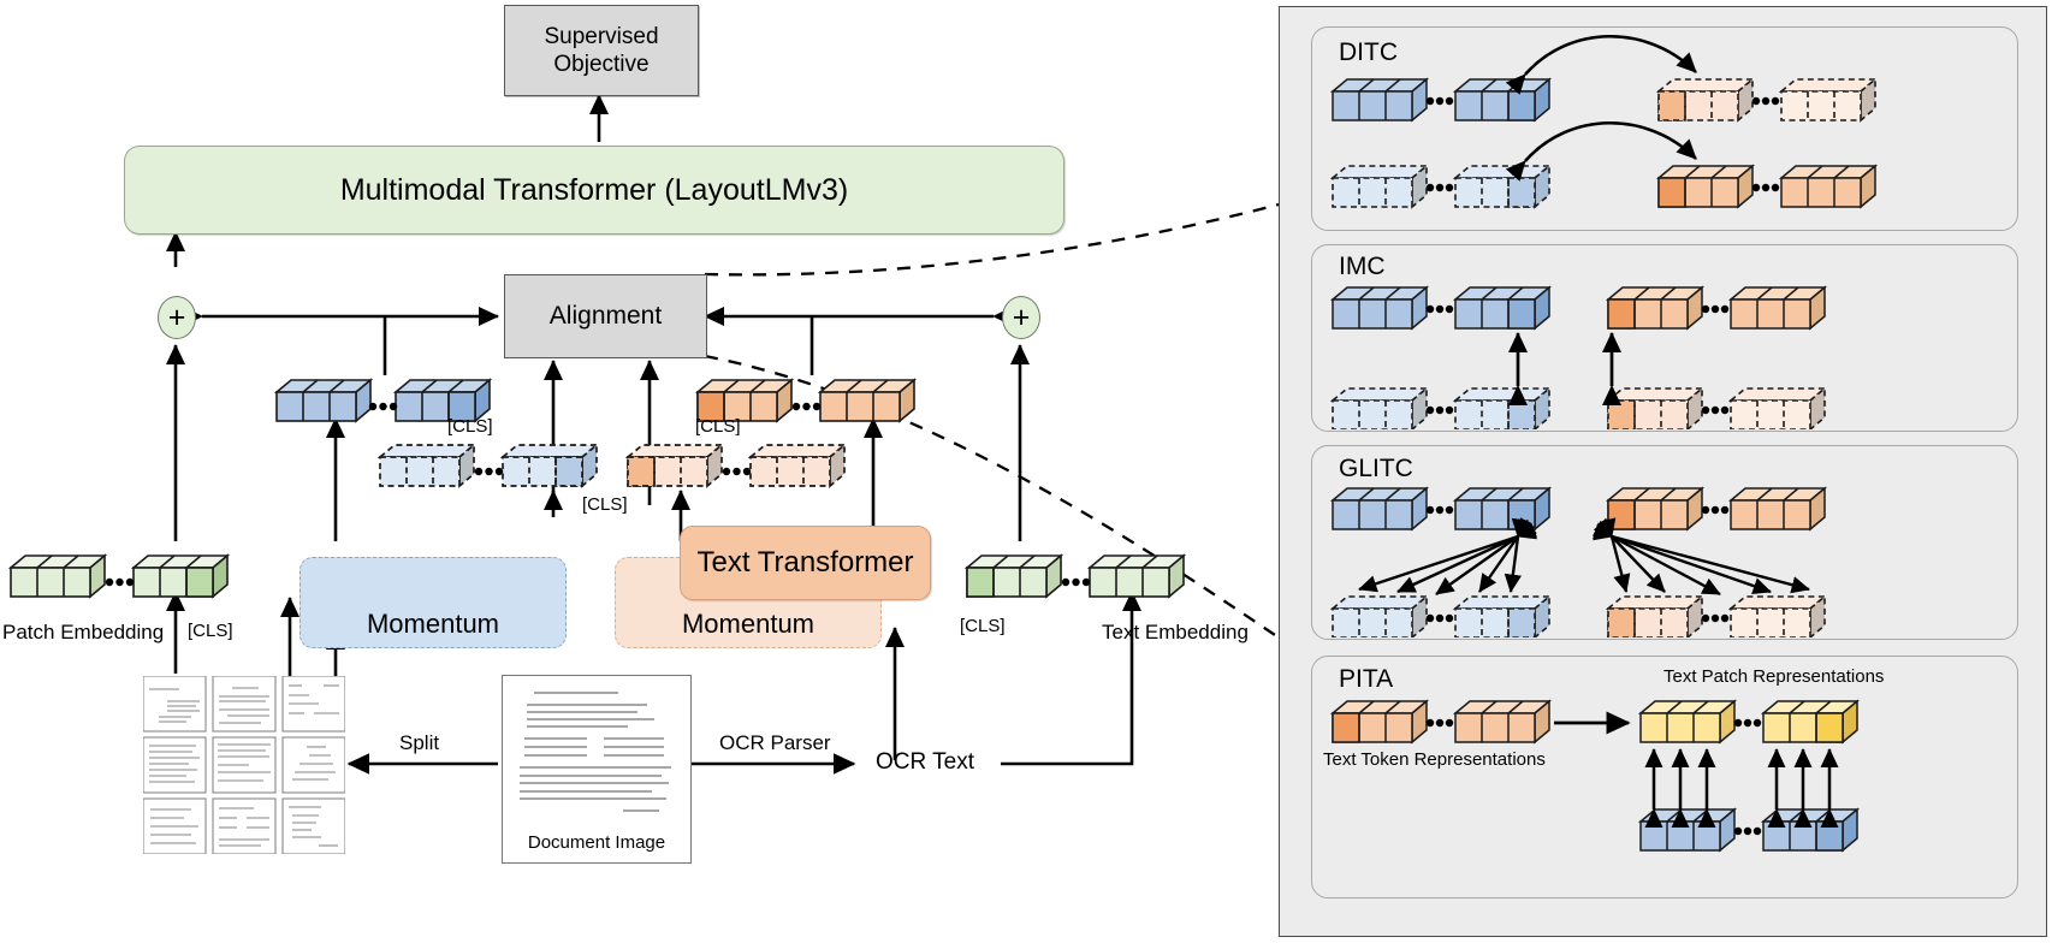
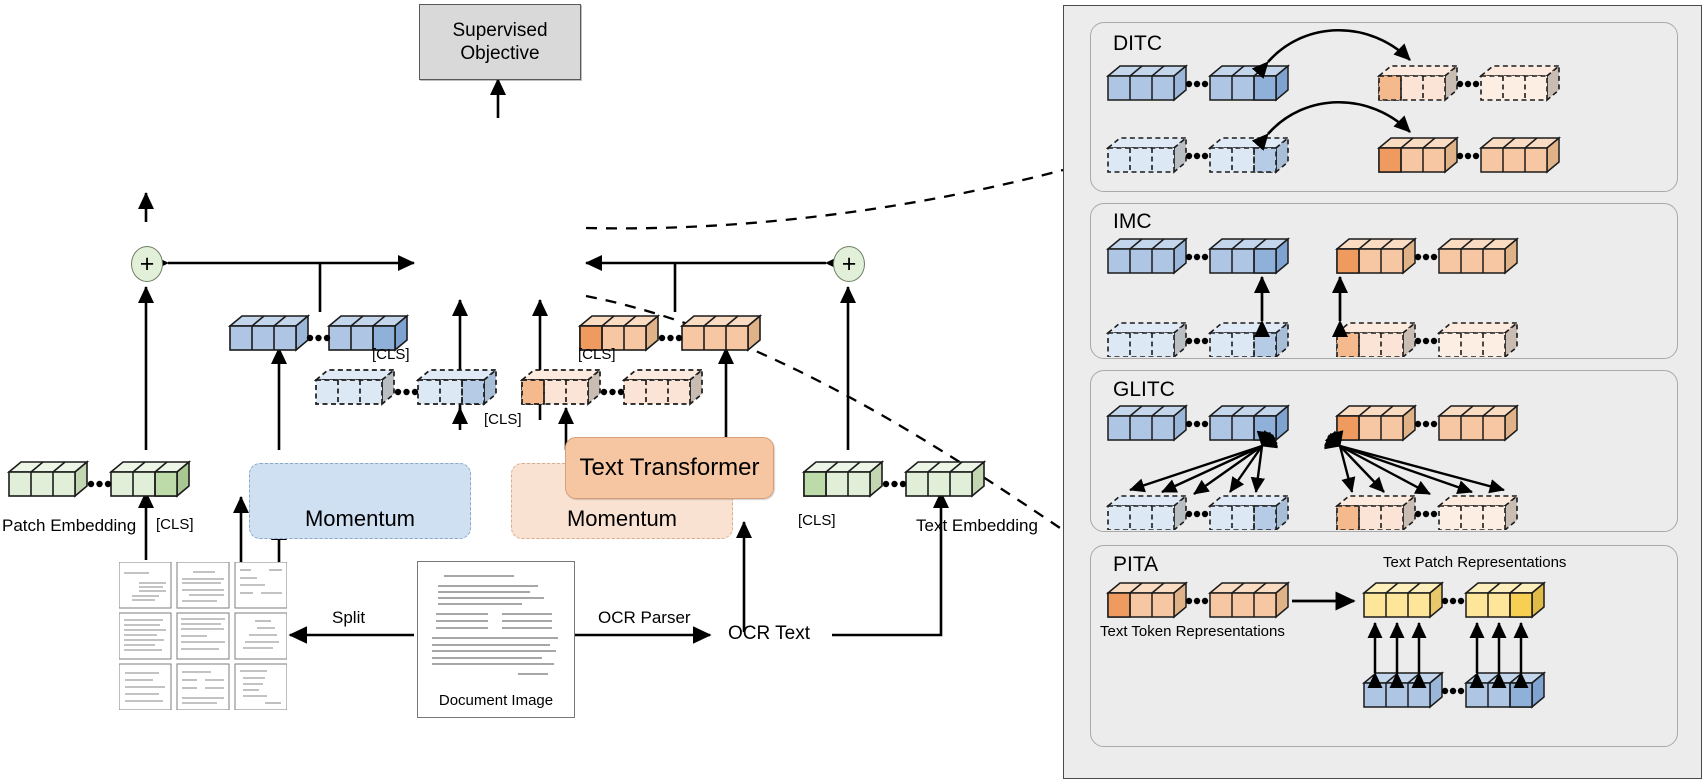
  Supervised
  Objective
- Multimodal Transformer (LayoutLMv3)
- Alignment
  +
  +
  [CLS]
  [CLS]
  [CLS]
  Momentum
  Momentum
  Text Transformer
  Patch Embedding
  [CLS]
  [CLS]
  Text Embedding
  Document Image
  Split
  OCR Parser
  OCR Text
  DITC
  IMC
  GLITC
  PITA
  Text Patch Representations
  Text Token Representations
